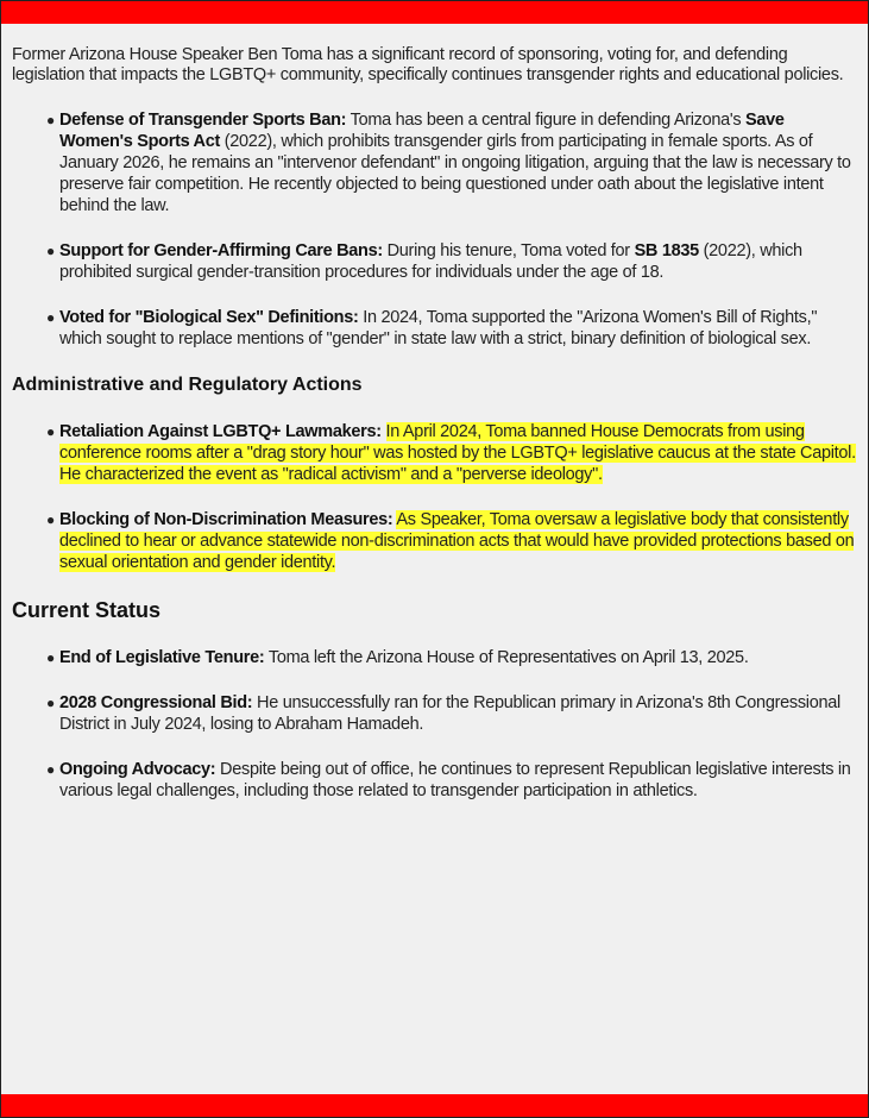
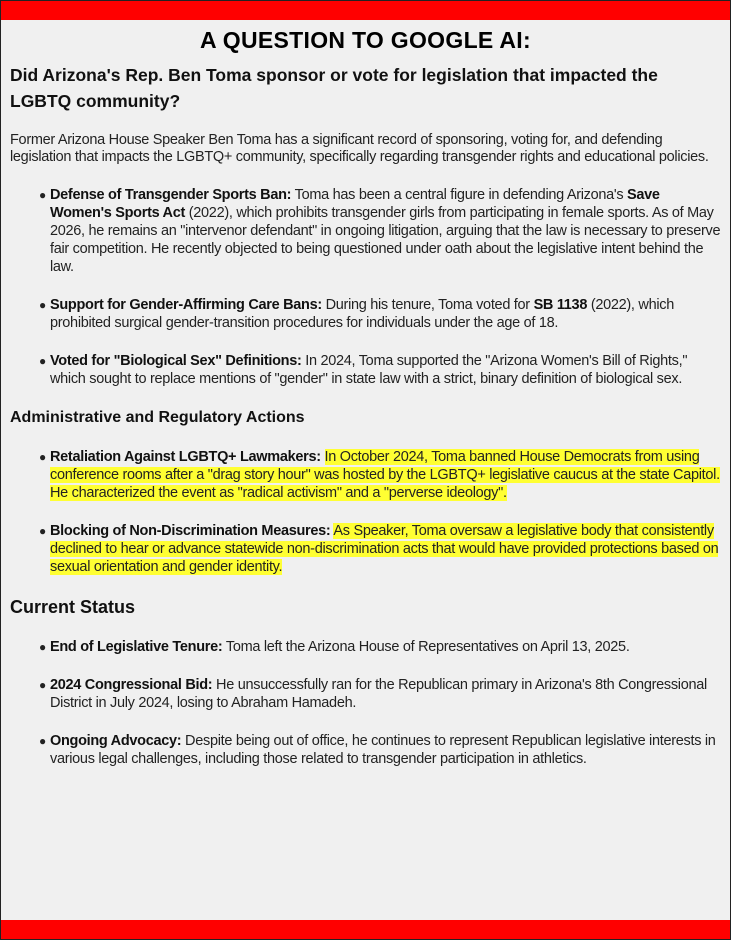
+ A QUESTION TO GOOGLE AI:
+ Did Arizona's Rep. Ben Toma sponsor or vote for legislation that impacted the LGBTQ community?
- Former Arizona House Speaker Ben Toma has a significant record of sponsoring, voting for, and defending legislation that impacts the LGBTQ+ community, specifically continues transgender rights and educational policies.
+ Former Arizona House Speaker Ben Toma has a significant record of sponsoring, voting for, and defending legislation that impacts the LGBTQ+ community, specifically regarding transgender rights and educational policies.
  ●
- Defense of Transgender Sports Ban: Toma has been a central figure in defending Arizona's Save Women's Sports Act (2022), which prohibits transgender girls from participating in female sports. As of January 2026, he remains an "intervenor defendant" in ongoing litigation, arguing that the law is necessary to preserve fair competition. He recently objected to being questioned under oath about the legislative intent behind the law.
+ Defense of Transgender Sports Ban: Toma has been a central figure in defending Arizona's Save Women's Sports Act (2022), which prohibits transgender girls from participating in female sports. As of May 2026, he remains an "intervenor defendant" in ongoing litigation, arguing that the law is necessary to preserve fair competition. He recently objected to being questioned under oath about the legislative intent behind the law.
  ●
- Support for Gender-Affirming Care Bans: During his tenure, Toma voted for SB 1835 (2022), which prohibited surgical gender-transition procedures for individuals under the age of 18.
+ Support for Gender-Affirming Care Bans: During his tenure, Toma voted for SB 1138 (2022), which prohibited surgical gender-transition procedures for individuals under the age of 18.
  ●
  Voted for "Biological Sex" Definitions: In 2024, Toma supported the "Arizona Women's Bill of Rights," which sought to replace mentions of "gender" in state law with a strict, binary definition of biological sex.
  Administrative and Regulatory Actions
  ●
- Retaliation Against LGBTQ+ Lawmakers: In April 2024, Toma banned House Democrats from using conference rooms after a "drag story hour" was hosted by the LGBTQ+ legislative caucus at the state Capitol. He characterized the event as "radical activism" and a "perverse ideology".
+ Retaliation Against LGBTQ+ Lawmakers: In October 2024, Toma banned House Democrats from using conference rooms after a "drag story hour" was hosted by the LGBTQ+ legislative caucus at the state Capitol. He characterized the event as "radical activism" and a "perverse ideology".
  ●
  Blocking of Non-Discrimination Measures: As Speaker, Toma oversaw a legislative body that consistently declined to hear or advance statewide non-discrimination acts that would have provided protections based on sexual orientation and gender identity.
  Current Status
  ●
  End of Legislative Tenure: Toma left the Arizona House of Representatives on April 13, 2025.
  ●
- 2028 Congressional Bid: He unsuccessfully ran for the Republican primary in Arizona's 8th Congressional District in July 2024, losing to Abraham Hamadeh.
+ 2024 Congressional Bid: He unsuccessfully ran for the Republican primary in Arizona's 8th Congressional District in July 2024, losing to Abraham Hamadeh.
  ●
  Ongoing Advocacy: Despite being out of office, he continues to represent Republican legislative interests in various legal challenges, including those related to transgender participation in athletics.
